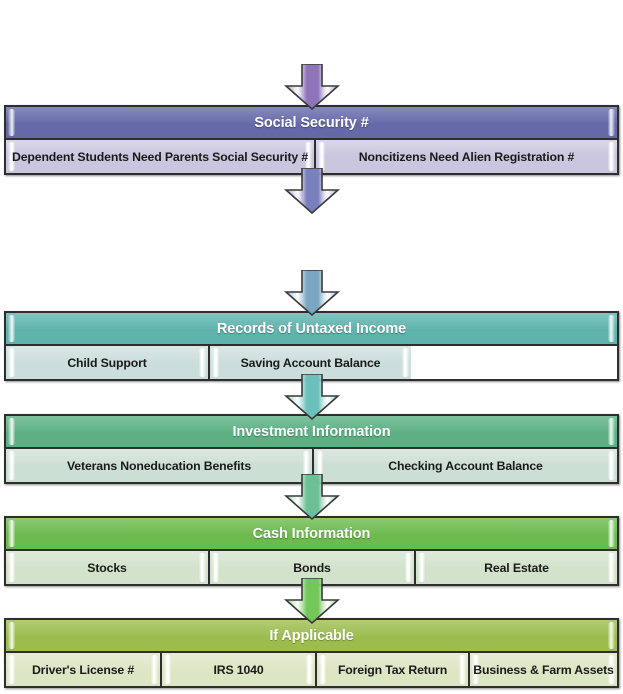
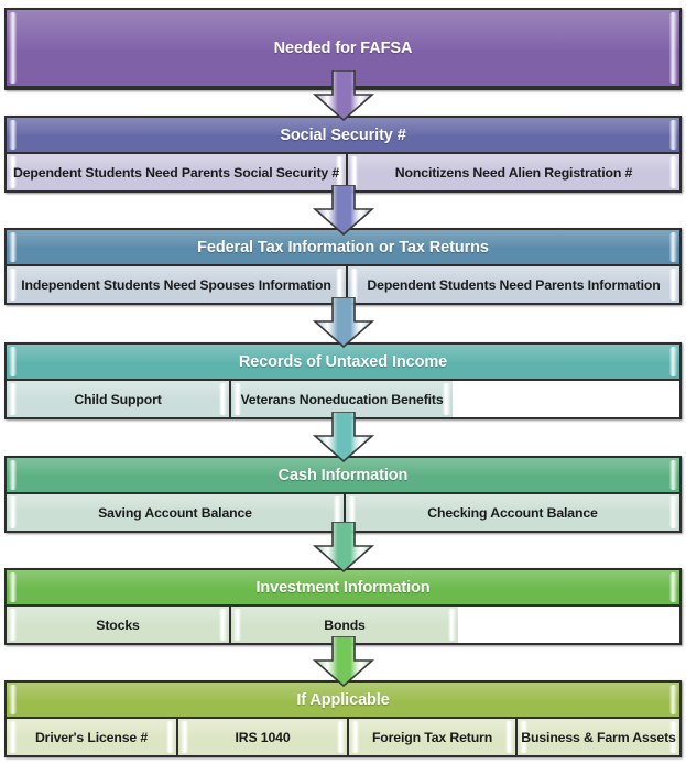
+ Needed for FAFSA
  Social Security #
  Dependent Students Need Parents Social Security #
  Noncitizens Need Alien Registration #
+ Federal Tax Information or Tax Returns
+ Independent Students Need Spouses Information
+ Dependent Students Need Parents Information
  Records of Untaxed Income
  Child Support
- Saving Account Balance
+ Veterans Noneducation Benefits
- Investment Information
+ Cash Information
- Veterans Noneducation Benefits
+ Saving Account Balance
  Checking Account Balance
- Cash Information
+ Investment Information
  Stocks
  Bonds
- Real Estate
  If Applicable
  Driver's License #
  IRS 1040
  Foreign Tax Return
  Business & Farm Assets
